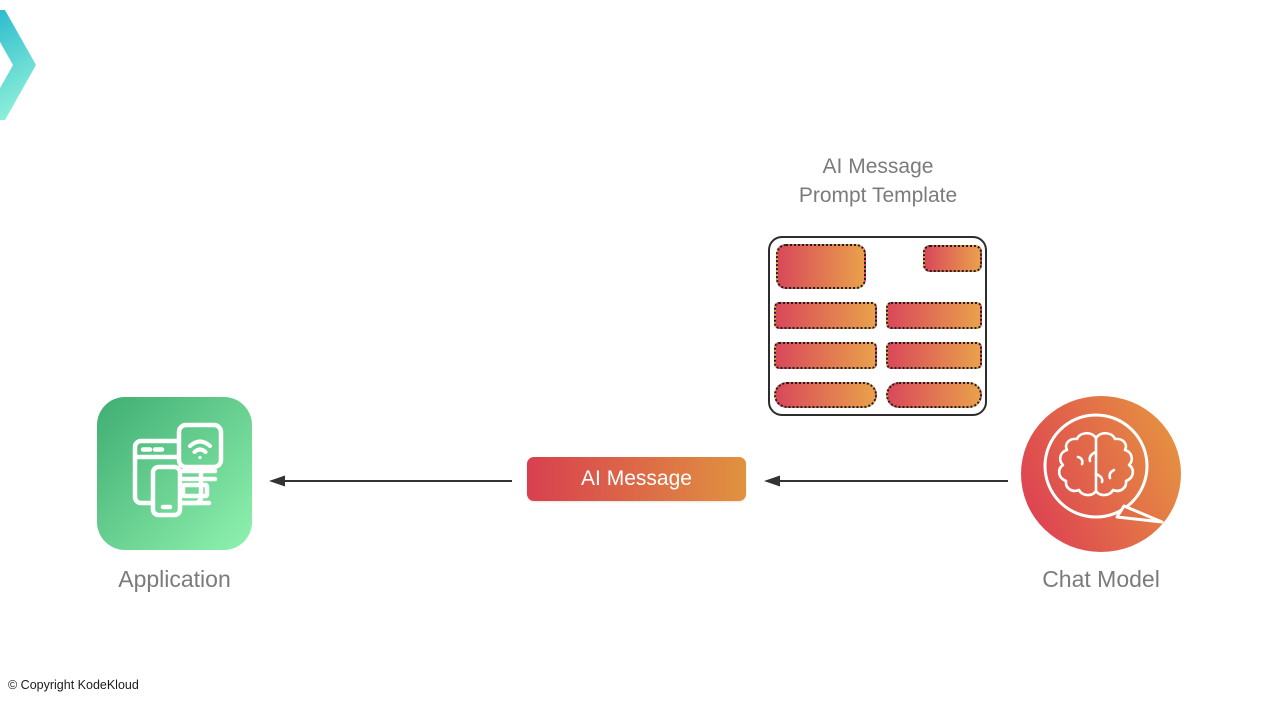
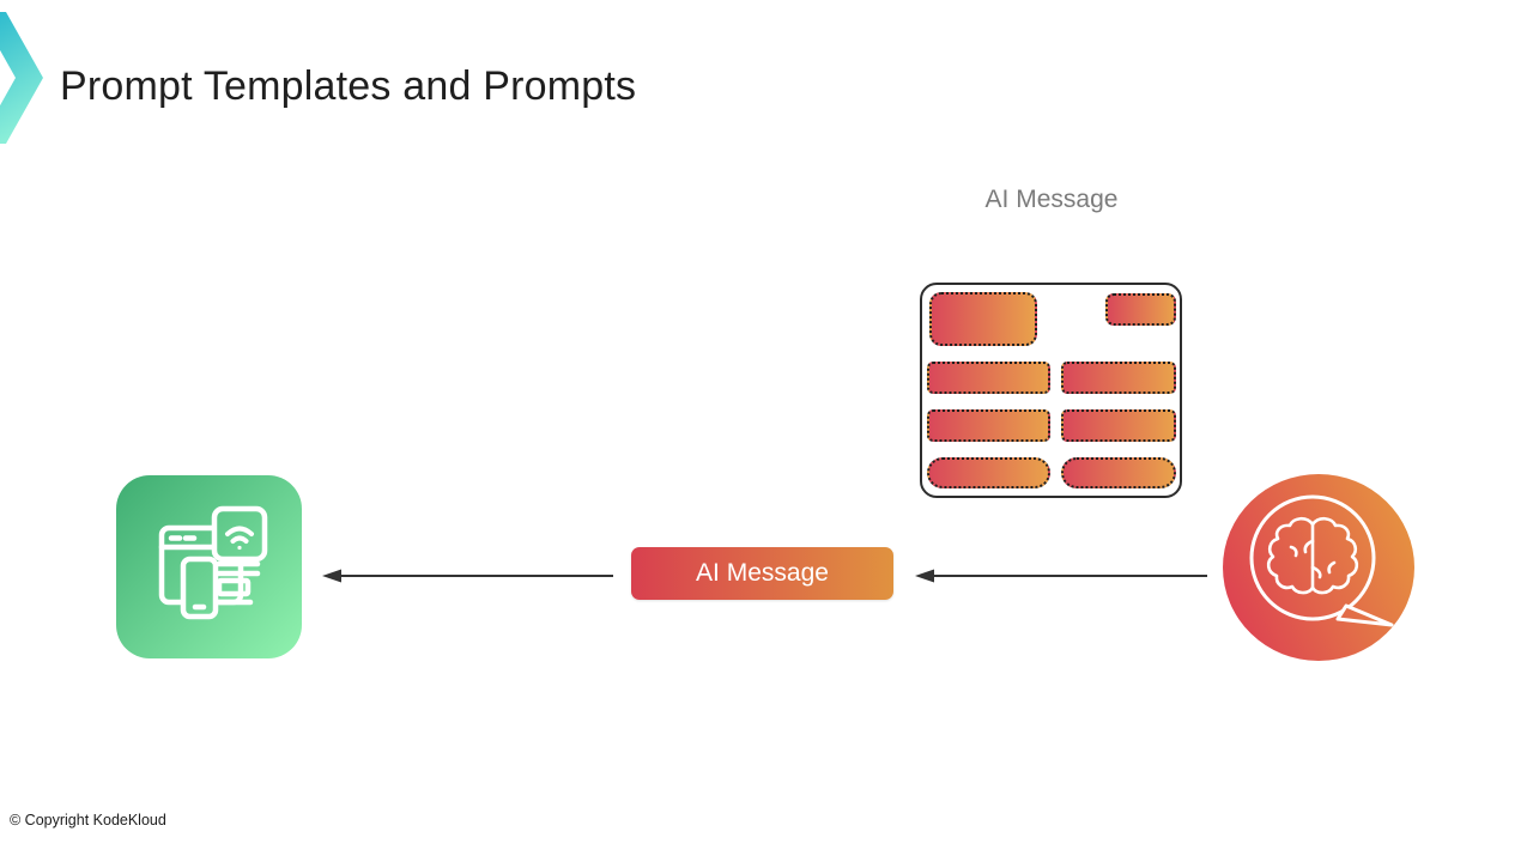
+ Prompt Templates and Prompts
  AI Message
- Prompt Template
  AI Message
- Application
- Chat Model
  © Copyright KodeKloud
